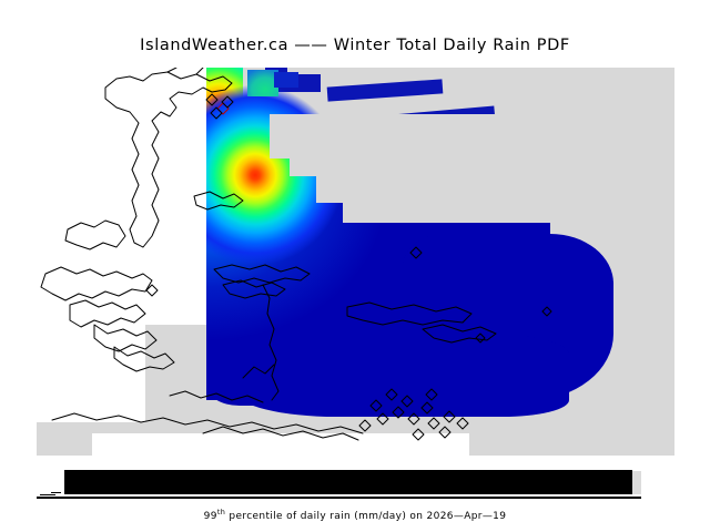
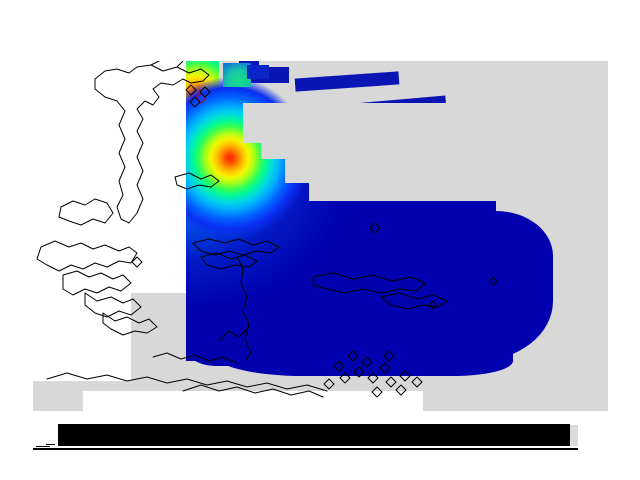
- IslandWeather.ca —— Winter Total Daily Rain PDF
- 99th percentile of daily rain (mm/day) on 2026—Apr—19
